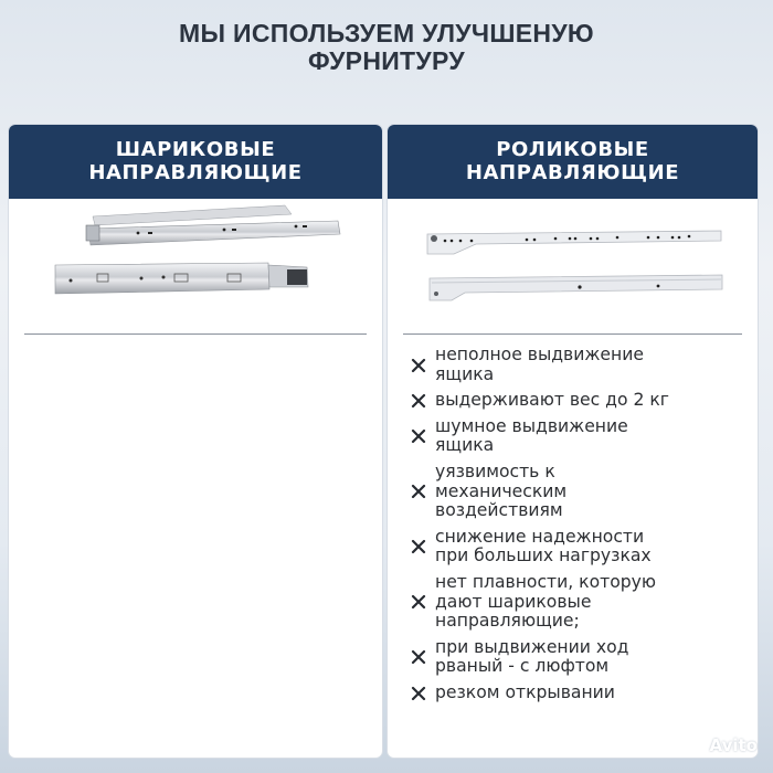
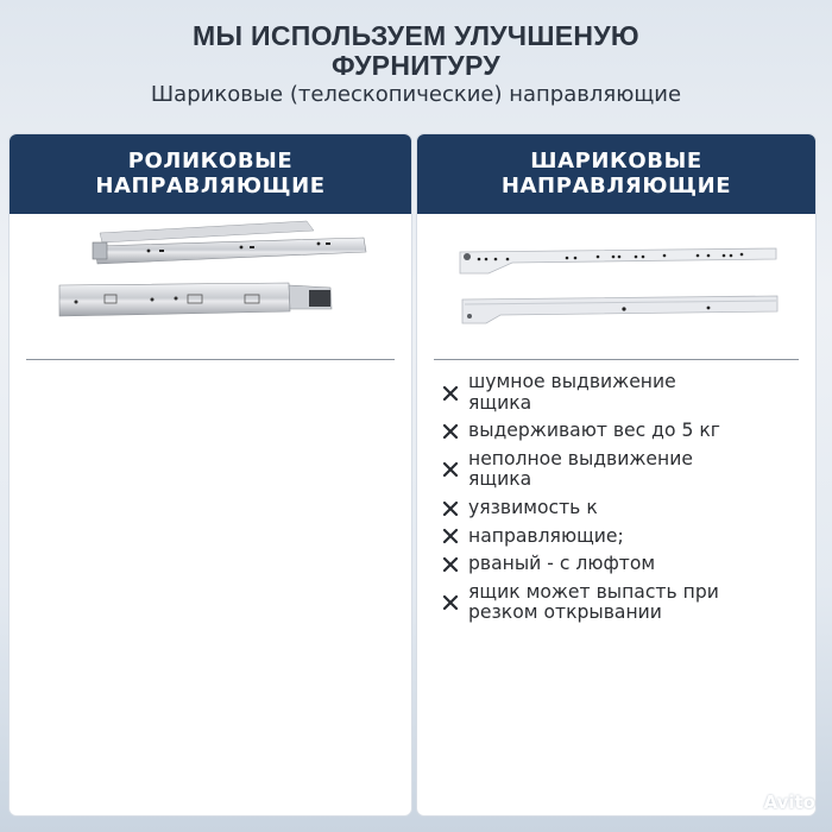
  МЫ ИСПОЛЬЗУЕМ УЛУЧШЕНУЮ
  ФУРНИТУРУ
+ Шариковые (телескопические) направляющие
- ШАРИКОВЫЕ
+ РОЛИКОВЫЕ
  НАПРАВЛЯЮЩИЕ
- РОЛИКОВЫЕ
+ ШАРИКОВЫЕ
  НАПРАВЛЯЮЩИЕ
- неполное выдвижение
+ шумное выдвижение
  ящика
- выдерживают вес до 2 кг
+ выдерживают вес до 5 кг
- шумное выдвижение
+ неполное выдвижение
  ящика
  уязвимость к
- механическим
- воздействиям
- снижение надежности
- при больших нагрузках
- нет плавности, которую
- дают шариковые
  направляющие;
- при выдвижении ход
  рваный - с люфтом
+ ящик может выпасть при
  резком открывании
  Avito
